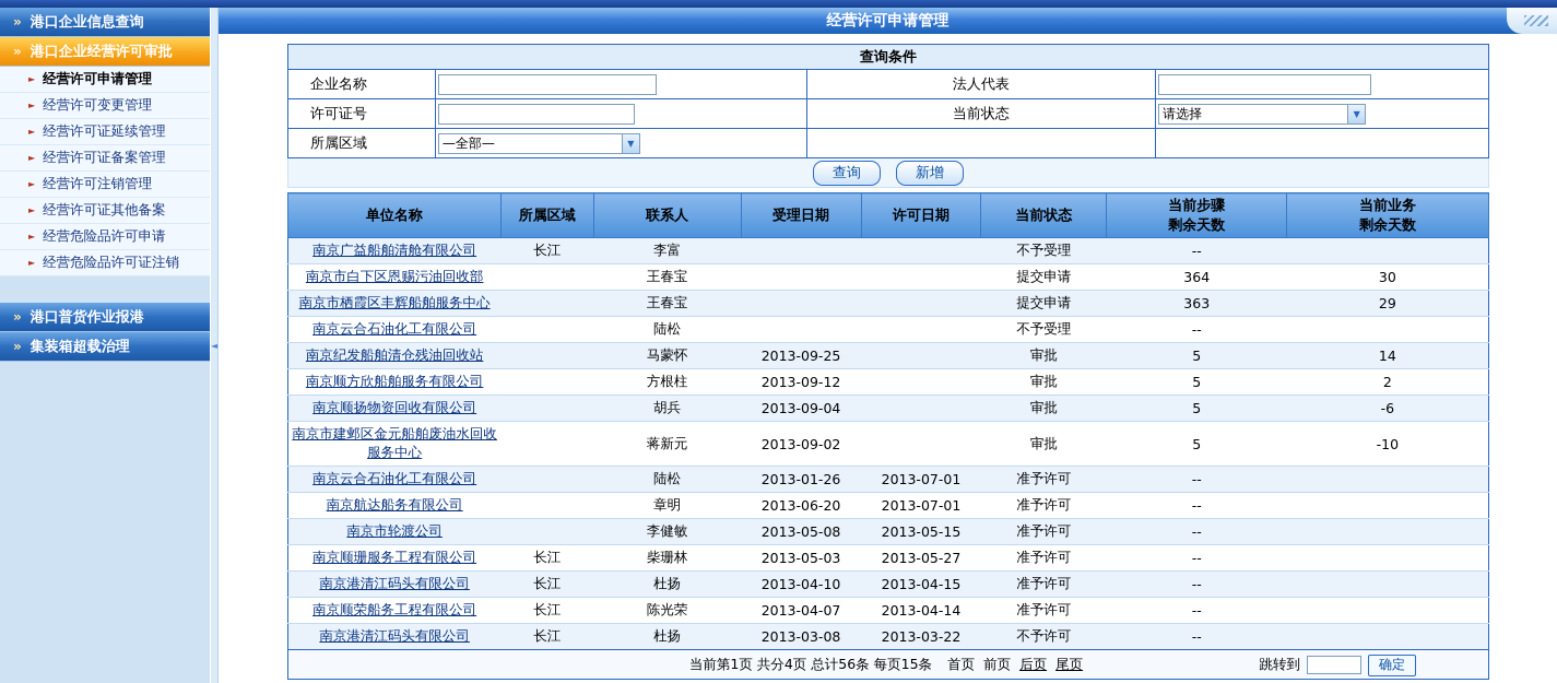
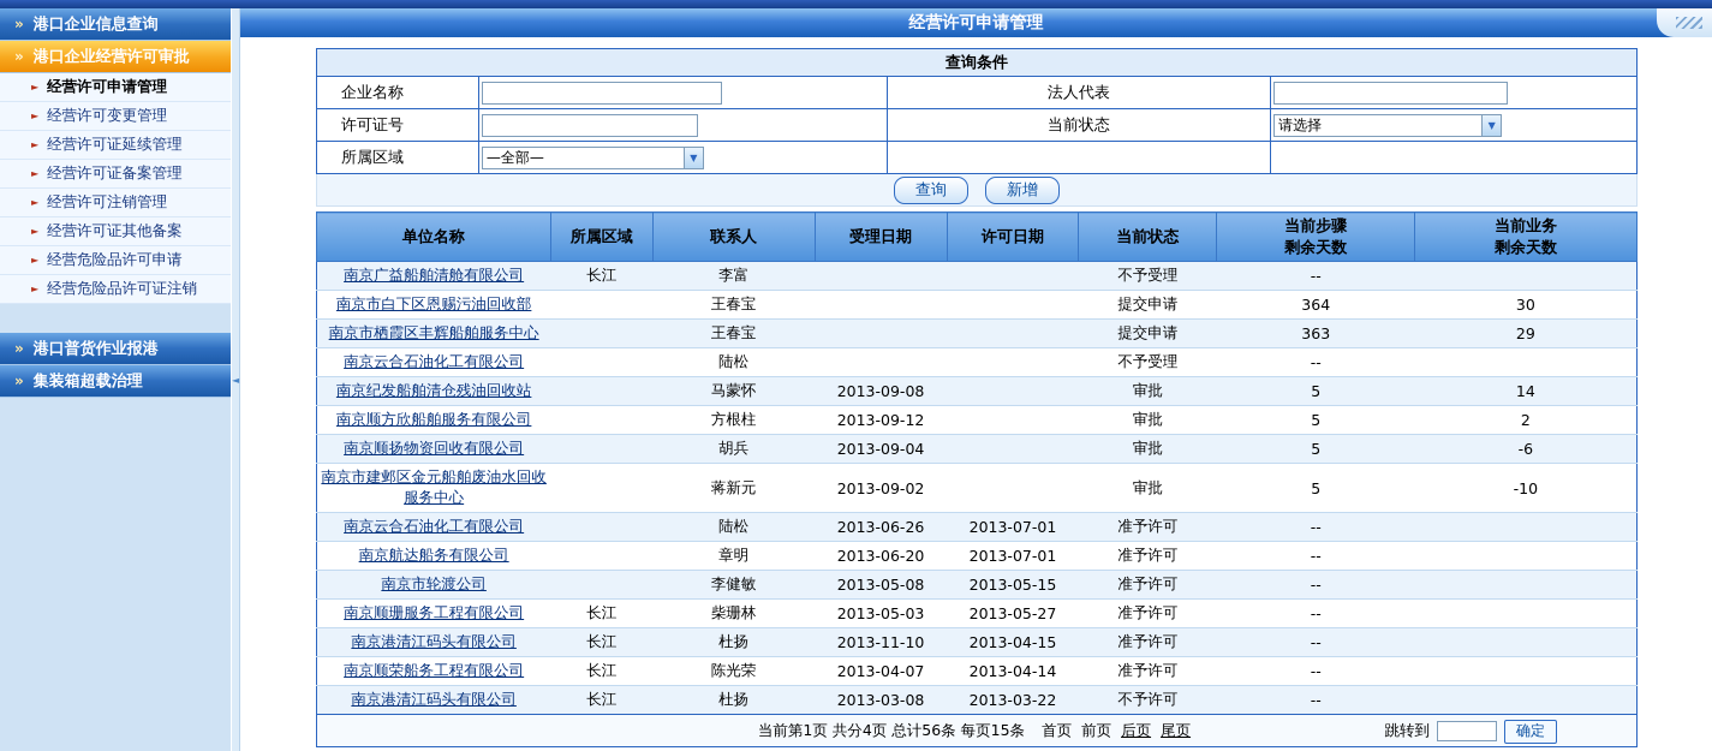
  »
  港口企业信息查询
  »
  港口企业经营许可审批
  ►
  经营许可申请管理
  ►
  经营许可变更管理
  ►
  经营许可证延续管理
  ►
  经营许可证备案管理
  ►
  经营许可注销管理
  ►
  经营许可证其他备案
  ►
  经营危险品许可申请
  ►
  经营危险品许可证注销
  »
  港口普货作业报港
  »
  集装箱超载治理
  ◄
  经营许可申请管理
  查询条件
  企业名称		法人代表
  许可证号		当前状态	请选择 ▼
  所属区域	—全部— ▼
  查询
  新增
  单位名称	所属区域	联系人	受理日期	许可日期	当前状态	当前步骤 剩余天数	当前业务 剩余天数
  南京广益船舶清舱有限公司	长江	李富			不予受理	--
  南京市白下区恩赐污油回收部		王春宝			提交申请	364	30
  南京市栖霞区丰辉船舶服务中心		王春宝			提交申请	363	29
  南京云合石油化工有限公司		陆松			不予受理	--
- 南京纪发船舶清仓残油回收站		马蒙怀	2013-09-25		审批	5	14
+ 南京纪发船舶清仓残油回收站		马蒙怀	2013-09-08		审批	5	14
  南京顺方欣船舶服务有限公司		方根柱	2013-09-12		审批	5	2
  南京顺扬物资回收有限公司		胡兵	2013-09-04		审批	5	-6
  南京市建邺区金元船舶废油水回收服务中心		蒋新元	2013-09-02		审批	5	-10
- 南京云合石油化工有限公司		陆松	2013-01-26	2013-07-01	准予许可	--
+ 南京云合石油化工有限公司		陆松	2013-06-26	2013-07-01	准予许可	--
  南京航达船务有限公司		章明	2013-06-20	2013-07-01	准予许可	--
  南京市轮渡公司		李健敏	2013-05-08	2013-05-15	准予许可	--
  南京顺珊服务工程有限公司	长江	柴珊林	2013-05-03	2013-05-27	准予许可	--
- 南京港清江码头有限公司	长江	杜扬	2013-04-10	2013-04-15	准予许可	--
+ 南京港清江码头有限公司	长江	杜扬	2013-11-10	2013-04-15	准予许可	--
  南京顺荣船务工程有限公司	长江	陈光荣	2013-04-07	2013-04-14	准予许可	--
  南京港清江码头有限公司	长江	杜扬	2013-03-08	2013-03-22	不予许可	--
  当前第1页 共分4页 总计56条 每页15条
  首页
  前页
  后页
  尾页
  跳转到
  确定
